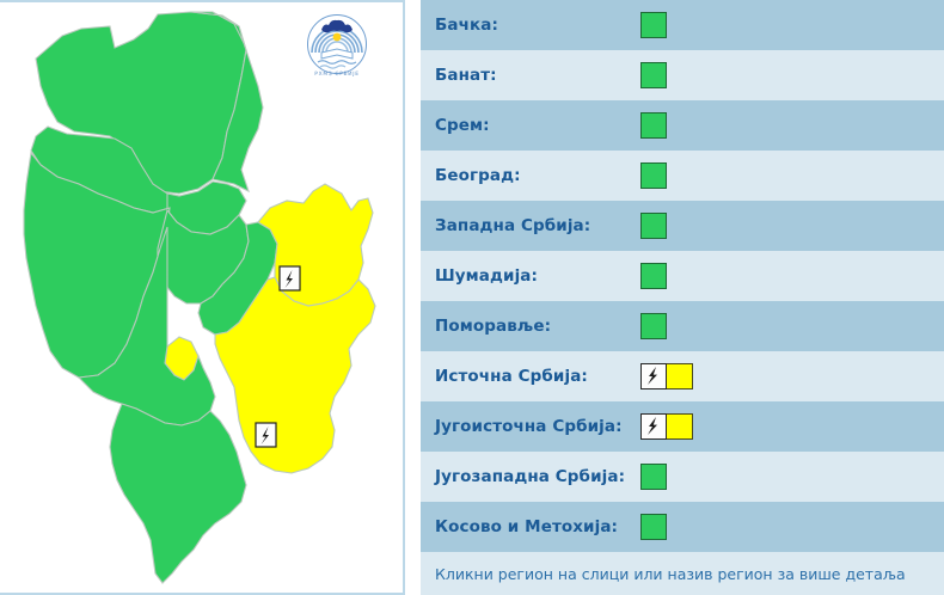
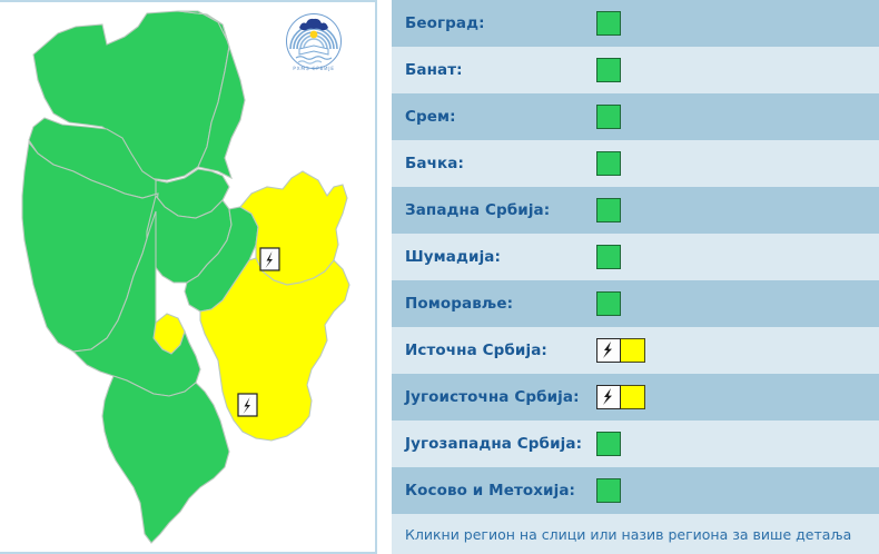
- Бачка:
+ Београд:
  Банат:
  Срем:
- Београд:
+ Бачка:
  Западна Србија:
  Шумадија:
  Поморавље:
  Источна Србија:
  Југоисточна Србија:
  Југозападна Србија:
  Косово и Метохија:
- Кликни регион на слици или назив регион за више детаља
+ Кликни регион на слици или назив региона за више детаља
